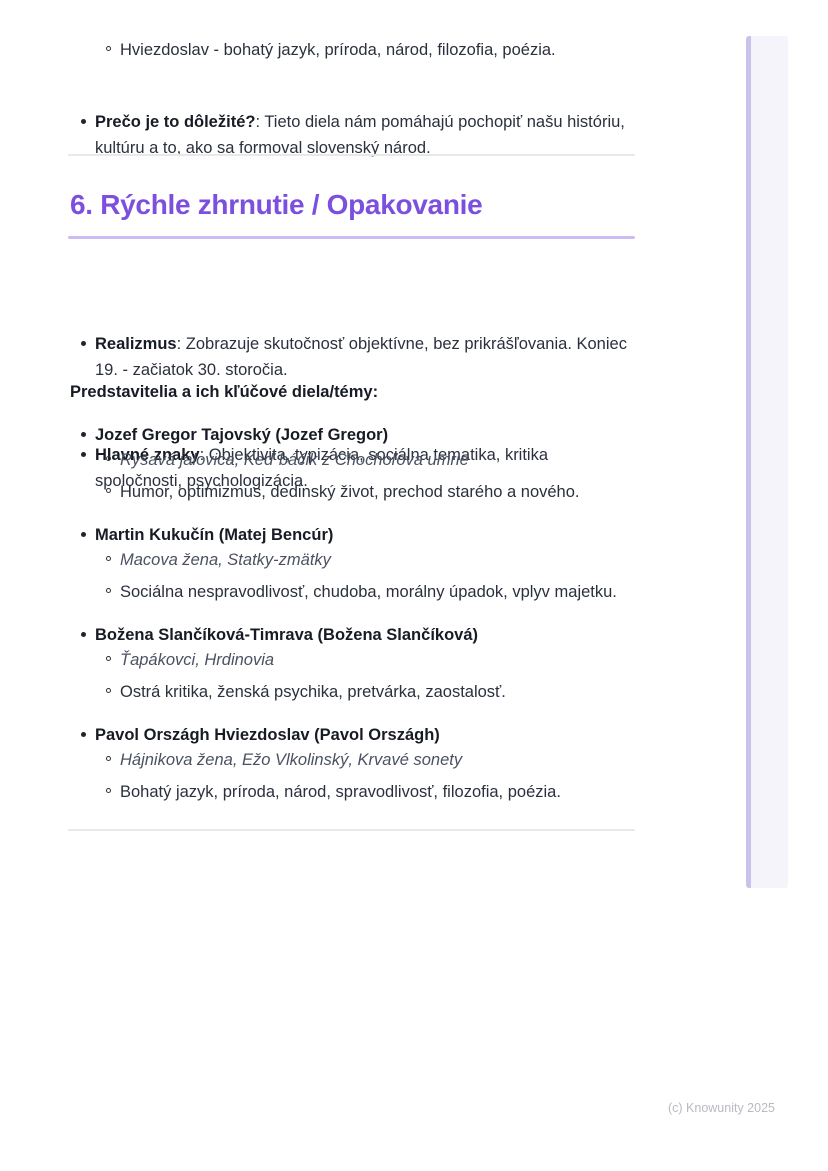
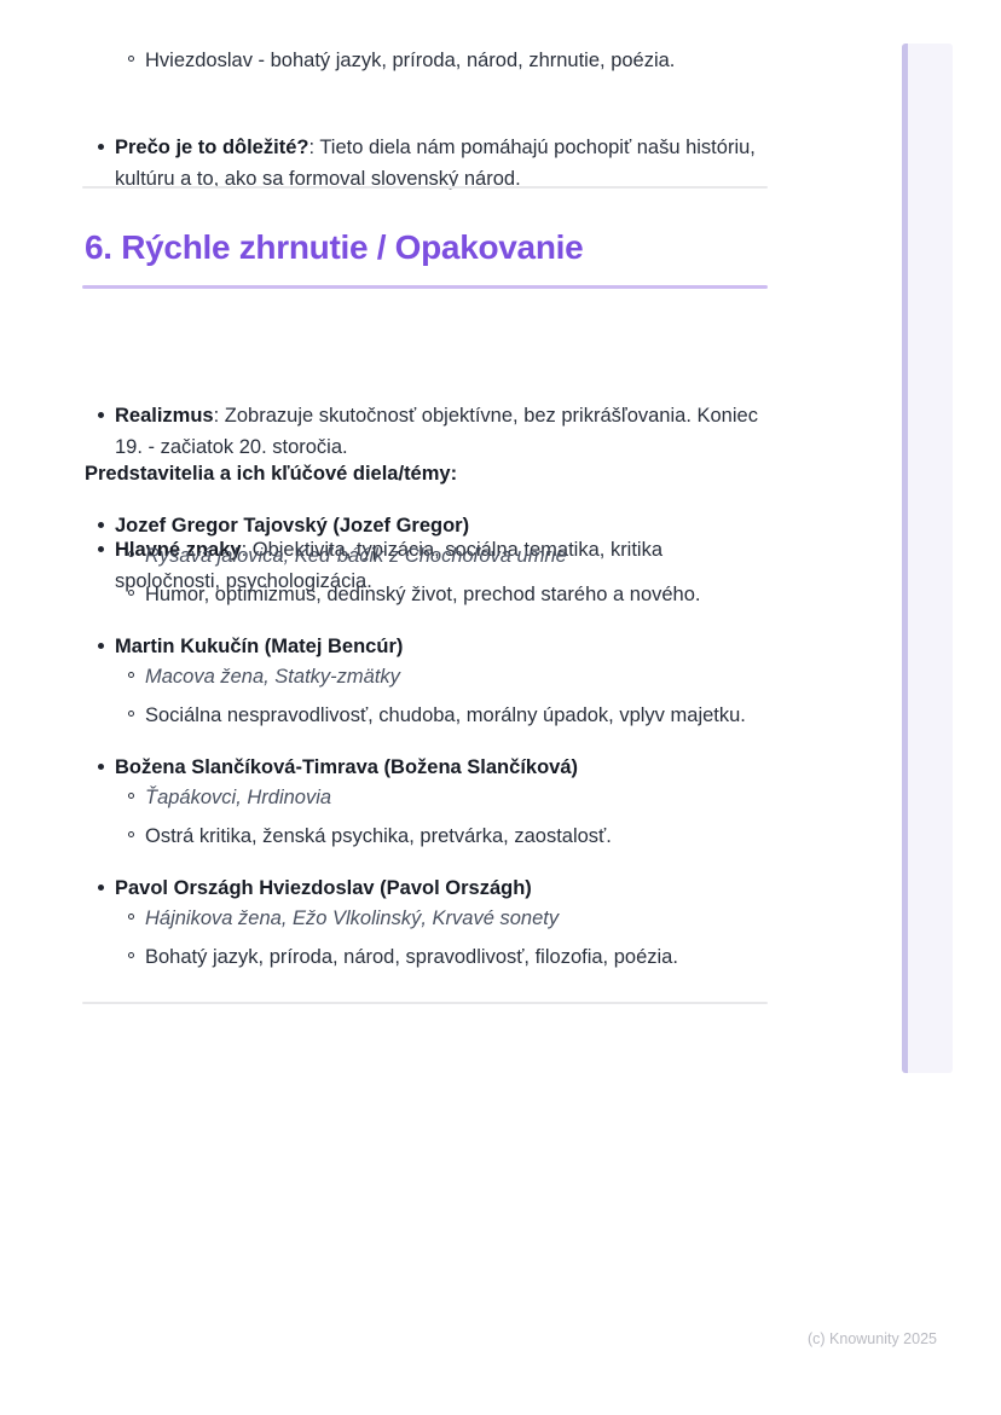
- Hviezdoslav - bohatý jazyk, príroda, národ, filozofia, poézia.
+ Hviezdoslav - bohatý jazyk, príroda, národ, zhrnutie, poézia.
  Prečo je to dôležité?: Tieto diela nám pomáhajú pochopiť našu históriu, kultúru a to, ako sa formoval slovenský národ.
  6. Rýchle zhrnutie / Opakovanie
- Realizmus: Zobrazuje skutočnosť objektívne, bez prikrášľovania. Koniec 19. - začiatok 30. storočia.
+ Realizmus: Zobrazuje skutočnosť objektívne, bez prikrášľovania. Koniec 19. - začiatok 20. storočia.
  Hlavné znaky: Objektivita, typizácia, sociálna tematika, kritika spoločnosti, psychologizácia.
  Predstavitelia a ich kľúčové diela/témy:
  Jozef Gregor Tajovský (Jozef Gregor)
  Rysavá jalovica, Keď báčik z Chochoľova umrie
  Humor, optimizmus, dedinský život, prechod starého a nového.
  Martin Kukučín (Matej Bencúr)
  Macova žena, Statky-zmätky
  Sociálna nespravodlivosť, chudoba, morálny úpadok, vplyv majetku.
  Božena Slančíková-Timrava (Božena Slančíková)
  Ťapákovci, Hrdinovia
  Ostrá kritika, ženská psychika, pretvárka, zaostalosť.
  Pavol Országh Hviezdoslav (Pavol Országh)
  Hájnikova žena, Ežo Vlkolinský, Krvavé sonety
  Bohatý jazyk, príroda, národ, spravodlivosť, filozofia, poézia.
  (c) Knowunity 2025
